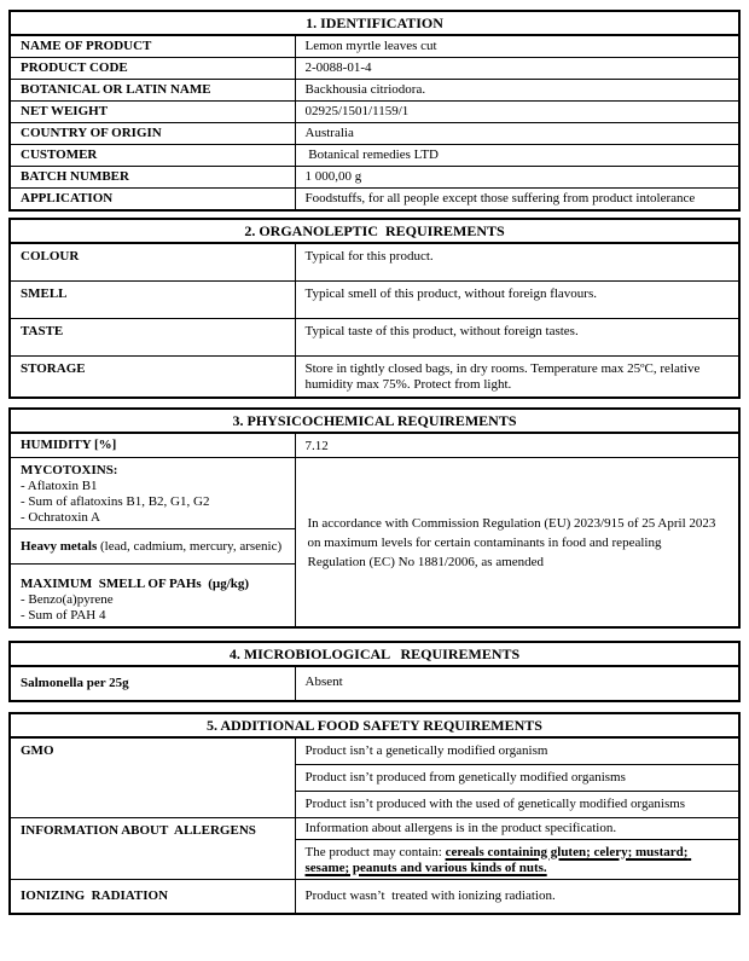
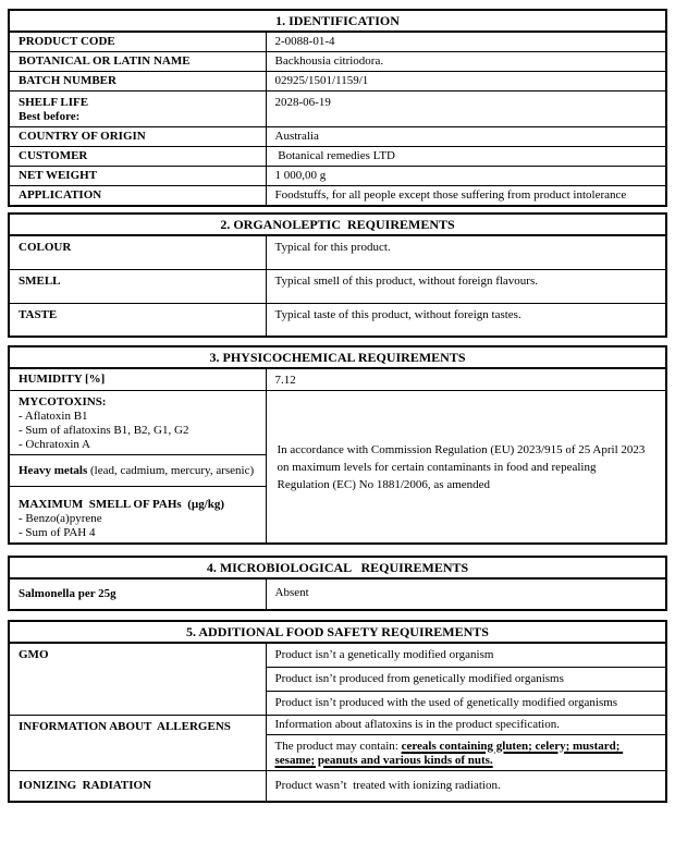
  1. IDENTIFICATION
- NAME OF PRODUCT	Lemon myrtle leaves cut
  PRODUCT CODE	2-0088-01-4
  BOTANICAL OR LATIN NAME	Backhousia citriodora.
- NET WEIGHT	02925/1501/1159/1
+ BATCH NUMBER	02925/1501/1159/1
+ SHELF LIFE Best before:	2028-06-19
  COUNTRY OF ORIGIN	Australia
  CUSTOMER	Botanical remedies LTD
- BATCH NUMBER	1 000,00 g
+ NET WEIGHT	1 000,00 g
  APPLICATION	Foodstuffs, for all people except those suffering from product intolerance
  2. ORGANOLEPTIC REQUIREMENTS
  COLOUR	Typical for this product.
  SMELL	Typical smell of this product, without foreign flavours.
  TASTE	Typical taste of this product, without foreign tastes.
- STORAGE	Store in tightly closed bags, in dry rooms. Temperature max 25ºC, relative humidity max 75%. Protect from light.
  3. PHYSICOCHEMICAL REQUIREMENTS
  HUMIDITY [%]	7.12
  MYCOTOXINS: - Aflatoxin B1 - Sum of aflatoxins B1, B2, G1, G2 - Ochratoxin A	In accordance with Commission Regulation (EU) 2023/915 of 25 April 2023 on maximum levels for certain contaminants in food and repealing Regulation (EC) No 1881/2006, as amended
  Heavy metals (lead, cadmium, mercury, arsenic)
  MAXIMUM SMELL OF PAHs (µg/kg) - Benzo(a)pyrene - Sum of PAH 4
  4. MICROBIOLOGICAL REQUIREMENTS
  Salmonella per 25g	Absent
  5. ADDITIONAL FOOD SAFETY REQUIREMENTS
  GMO	Product isn’t a genetically modified organism
  Product isn’t produced from genetically modified organisms
  Product isn’t produced with the used of genetically modified organisms
- INFORMATION ABOUT ALLERGENS	Information about allergens is in the product specification.
+ INFORMATION ABOUT ALLERGENS	Information about aflatoxins is in the product specification.
  The product may contain: cereals containing gluten; celery; mustard; sesame; peanuts and various kinds of nuts.
  IONIZING RADIATION	Product wasn’t treated with ionizing radiation.
